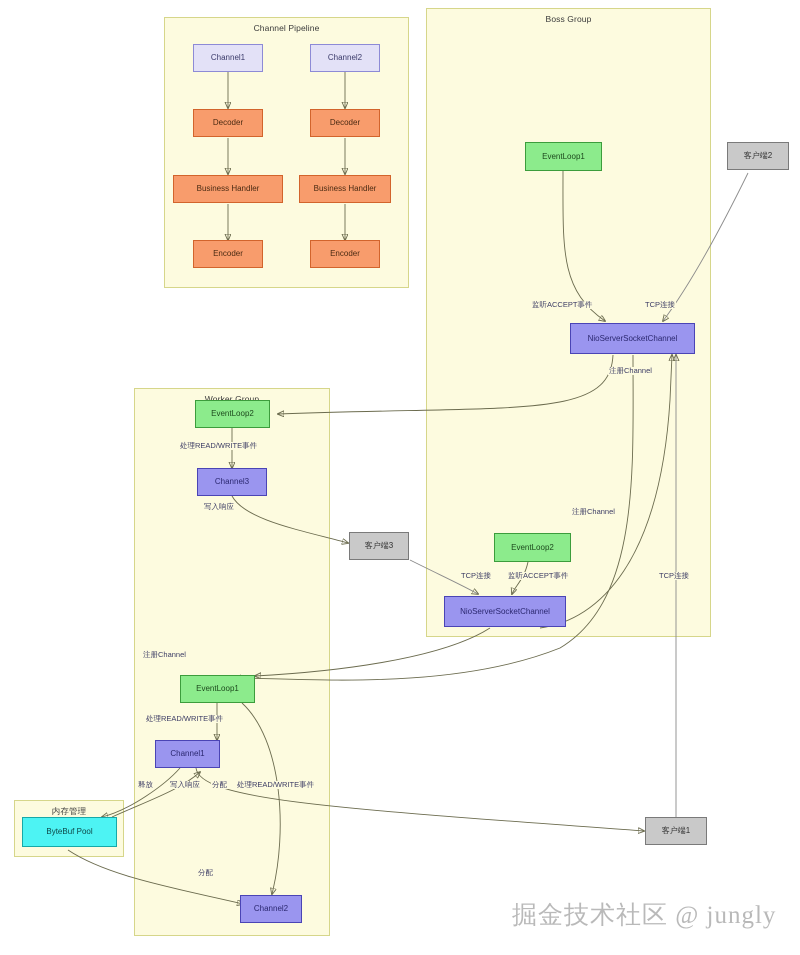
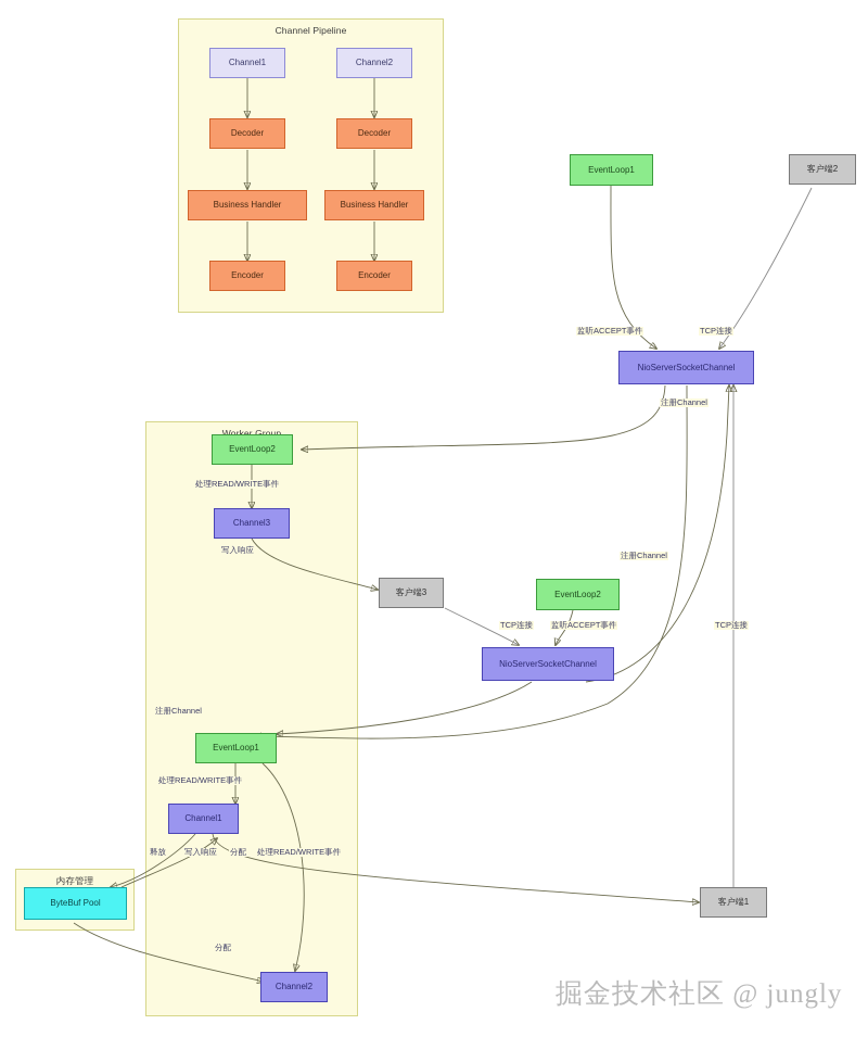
  Channel Pipeline
- Boss Group
  Worker Group
  内存管理
  Channel1
  Channel2
  Decoder
  Decoder
  Business Handler
  Business Handler
  Encoder
  Encoder
  EventLoop1
  NioServerSocketChannel
  EventLoop2
  NioServerSocketChannel
  EventLoop2
  Channel3
  EventLoop1
  Channel1
  Channel2
  ByteBuf Pool
  客户端2
  客户端3
  客户端1
  监听ACCEPT事件
  TCP连接
  注册Channel
  注册Channel
  TCP连接
  监听ACCEPT事件
  TCP连接
  处理READ/WRITE事件
  写入响应
  注册Channel
  处理READ/WRITE事件
  释放
  写入响应
  分配
  处理READ/WRITE事件
  分配
  掘金技术社区 @ jungly
